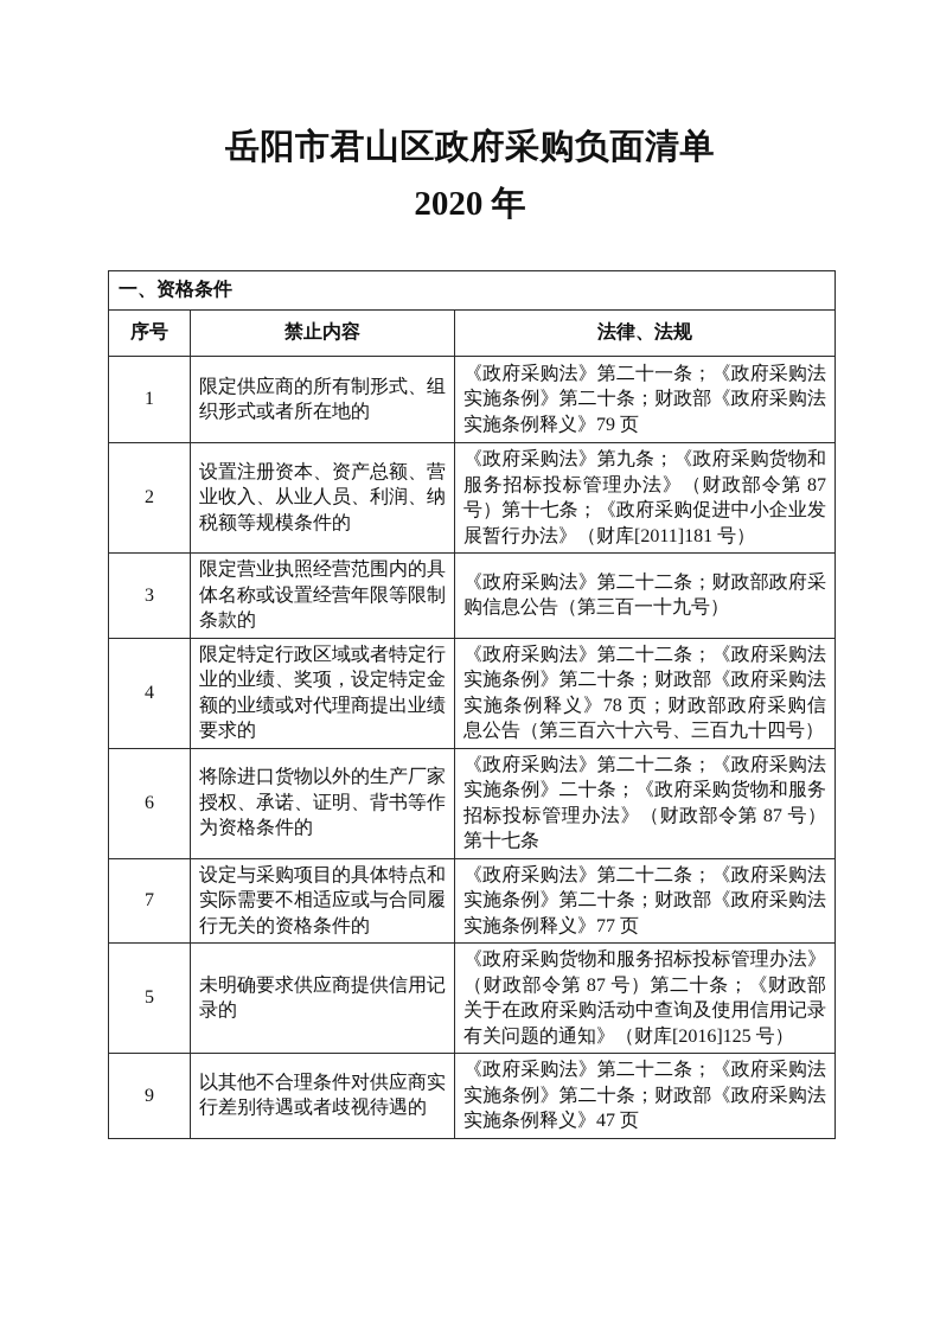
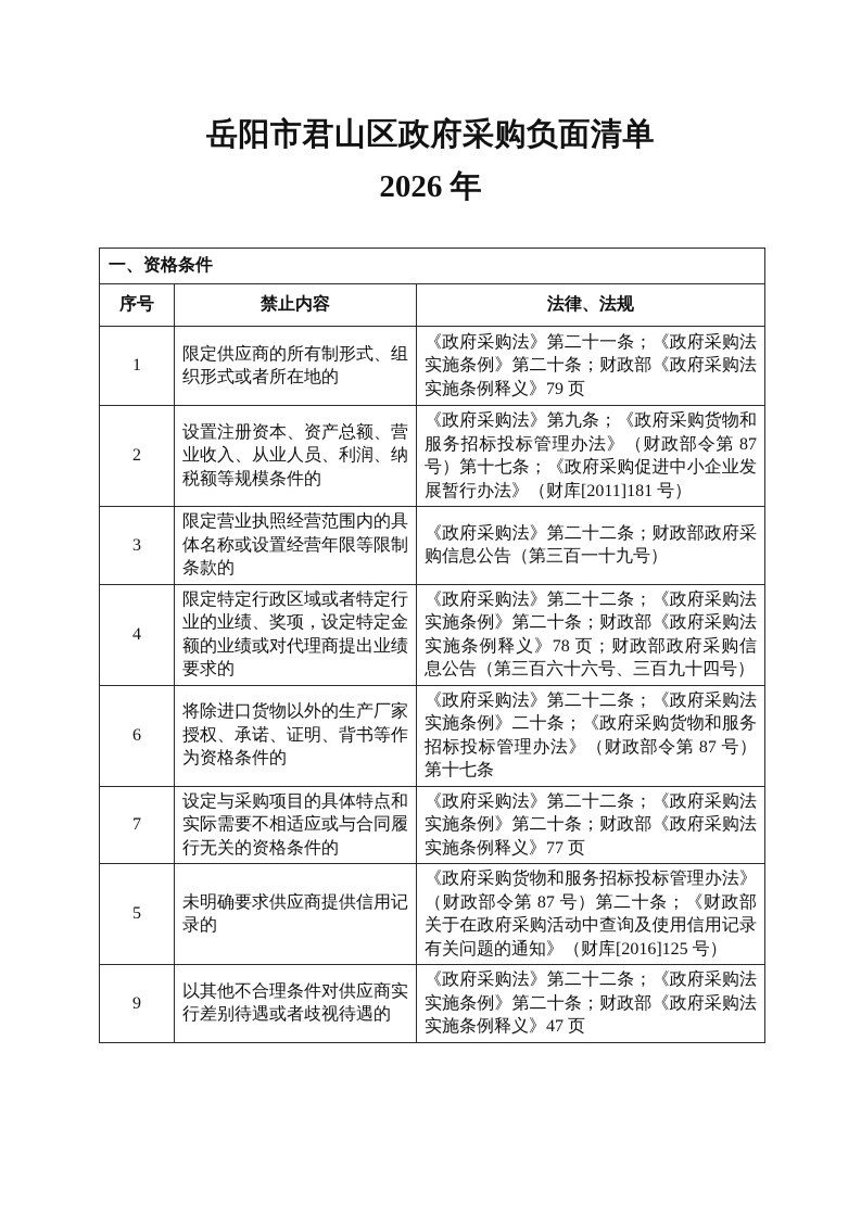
  岳阳市君山区政府采购负面清单
- 2020 年
+ 2026 年
  一、资格条件
  序号	禁止内容	法律、法规
  1	限定供应商的所有制形式、组织形式或者所在地的	《政府采购法》第二十一条；《政府采购法实施条例》第二十条；财政部《政府采购法实施条例释义》79 页
  2	设置注册资本、资产总额、营业收入、从业人员、利润、纳税额等规模条件的	《政府采购法》第九条；《政府采购货物和服务招标投标管理办法》（财政部令第 87 号）第十七条；《政府采购促进中小企业发展暂行办法》（财库[2011]181 号）
  3	限定营业执照经营范围内的具体名称或设置经营年限等限制条款的	《政府采购法》第二十二条；财政部政府采购信息公告（第三百一十九号）
  4	限定特定行政区域或者特定行业的业绩、奖项，设定特定金额的业绩或对代理商提出业绩要求的	《政府采购法》第二十二条；《政府采购法实施条例》第二十条；财政部《政府采购法实施条例释义》78 页；财政部政府采购信息公告（第三百六十六号、三百九十四号）
  6	将除进口货物以外的生产厂家授权、承诺、证明、背书等作为资格条件的	《政府采购法》第二十二条；《政府采购法实施条例》二十条；《政府采购货物和服务招标投标管理办法》（财政部令第 87 号）第十七条
  7	设定与采购项目的具体特点和实际需要不相适应或与合同履行无关的资格条件的	《政府采购法》第二十二条；《政府采购法实施条例》第二十条；财政部《政府采购法实施条例释义》77 页
  5	未明确要求供应商提供信用记录的	《政府采购货物和服务招标投标管理办法》（财政部令第 87 号）第二十条；《财政部关于在政府采购活动中查询及使用信用记录有关问题的通知》（财库[2016]125 号）
  9	以其他不合理条件对供应商实行差别待遇或者歧视待遇的	《政府采购法》第二十二条；《政府采购法实施条例》第二十条；财政部《政府采购法实施条例释义》47 页
